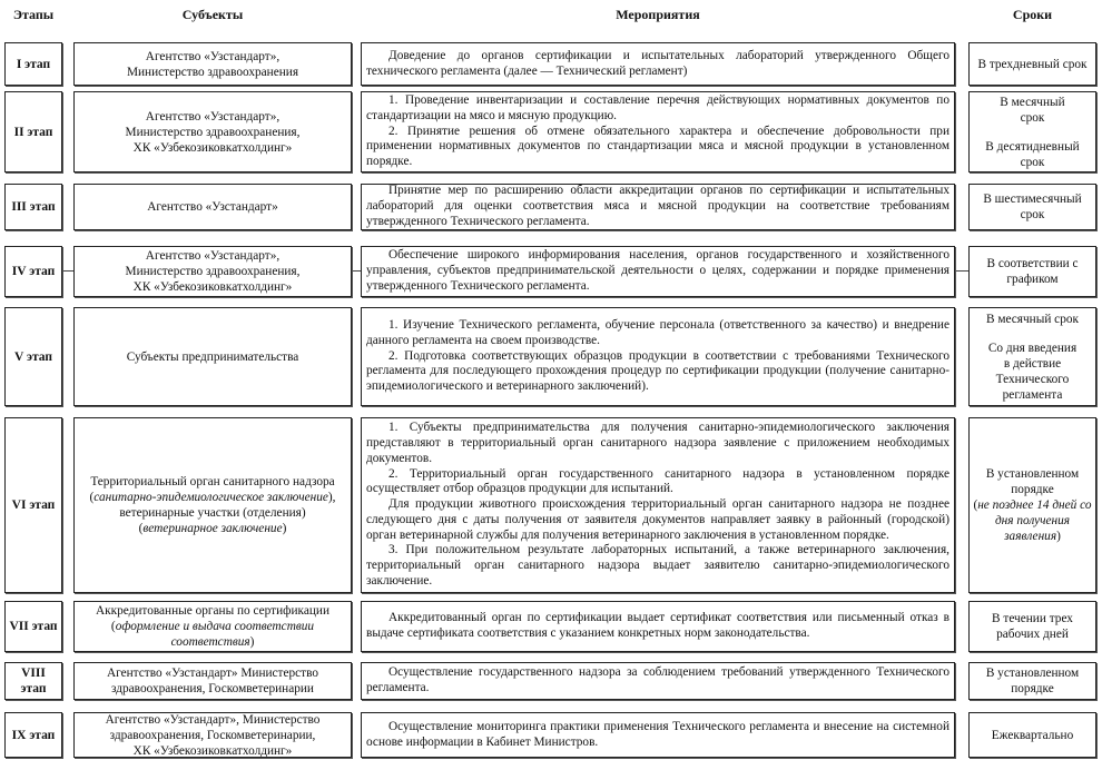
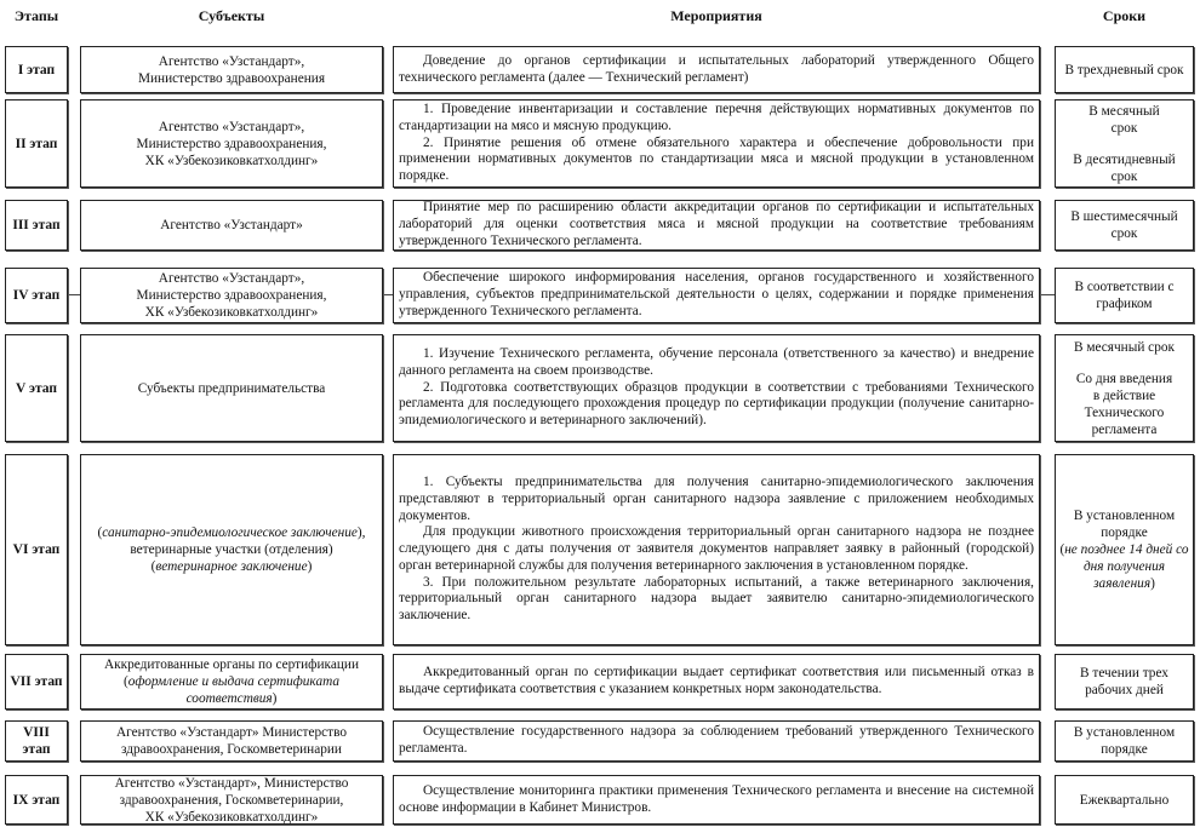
  Этапы
  Субъекты
  Мероприятия
  Сроки
  I этап
  Агентство «Узстандарт»,
  Министерство здравоохранения
  Доведение до органов сертификации и испытательных лабораторий утвержденного Общего технического регламента (далее — Технический регламент)
  В трехдневный срок
  II этап
  Агентство «Узстандарт»,
  Министерство здравоохранения,
  ХК «Узбекозиковкатхолдинг»
  1. Проведение инвентаризации и составление перечня действующих нормативных документов по стандартизации на мясо и мясную продукцию.
  2. Принятие решения об отмене обязательного характера и обеспечение добровольности при применении нормативных документов по стандартизации мяса и мясной продукции в установленном порядке.
  В месячный срок
  В десятидневный срок
  III этап
  Агентство «Узстандарт»
  Принятие мер по расширению области аккредитации органов по сертификации и испытательных лабораторий для оценки соответствия мяса и мясной продукции на соответствие требованиям утвержденного Технического регламента.
  В шестимесячный срок
  IV этап
  Агентство «Узстандарт»,
  Министерство здравоохранения,
  ХК «Узбекозиковкатхолдинг»
  Обеспечение широкого информирования населения, органов государственного и хозяйственного управления, субъектов предпринимательской деятельности о целях, содержании и порядке применения утвержденного Технического регламента.
  В соответствии с графиком
  V этап
  Субъекты предпринимательства
  1. Изучение Технического регламента, обучение персонала (ответственного за качество) и внедрение данного регламента на своем производстве.
  2. Подготовка соответствующих образцов продукции в соответствии с требованиями Технического регламента для последующего прохождения процедур по сертификации продукции (получение санитарно-эпидемиологического и ветеринарного заключений).
  В месячный срок
  Со дня введения в действие Технического регламента
  VI этап
- Территориальный орган санитарного надзора
  (санитарно-эпидемиологическое заключение),
  ветеринарные участки (отделения)
  (ветеринарное заключение)
  1. Субъекты предпринимательства для получения санитарно-эпидемиологического заключения представляют в территориальный орган санитарного надзора заявление с приложением необходимых документов.
- 2. Территориальный орган государственного санитарного надзора в установленном порядке осуществляет отбор образцов продукции для испытаний.
  Для продукции животного происхождения территориальный орган санитарного надзора не позднее следующего дня с даты получения от заявителя документов направляет заявку в районный (городской) орган ветеринарной службы для получения ветеринарного заключения в установленном порядке.
  3. При положительном результате лабораторных испытаний, а также ветеринарного заключения, территориальный орган санитарного надзора выдает заявителю санитарно-эпидемиологического заключение.
  В установленном порядке
  (не позднее 14 дней со дня получения заявления)
  VII этап
  Аккредитованные органы по сертификации
- (оформление и выдача соответствии соответствия)
+ (оформление и выдача сертификата соответствия)
  Аккредитованный орган по сертификации выдает сертификат соответствия или письменный отказ в выдаче сертификата соответствия с указанием конкретных норм законодательства.
  В течении трех рабочих дней
  VIII этап
  Агентство «Узстандарт» Министерство
  здравоохранения, Госкомветеринарии
  Осуществление государственного надзора за соблюдением требований утвержденного Технического регламента.
  В установленном порядке
  IX этап
  Агентство «Узстандарт», Министерство
  здравоохранения, Госкомветеринарии,
  ХК «Узбекозиковкатхолдинг»
  Осуществление мониторинга практики применения Технического регламента и внесение на системной основе информации в Кабинет Министров.
  Ежеквартально
